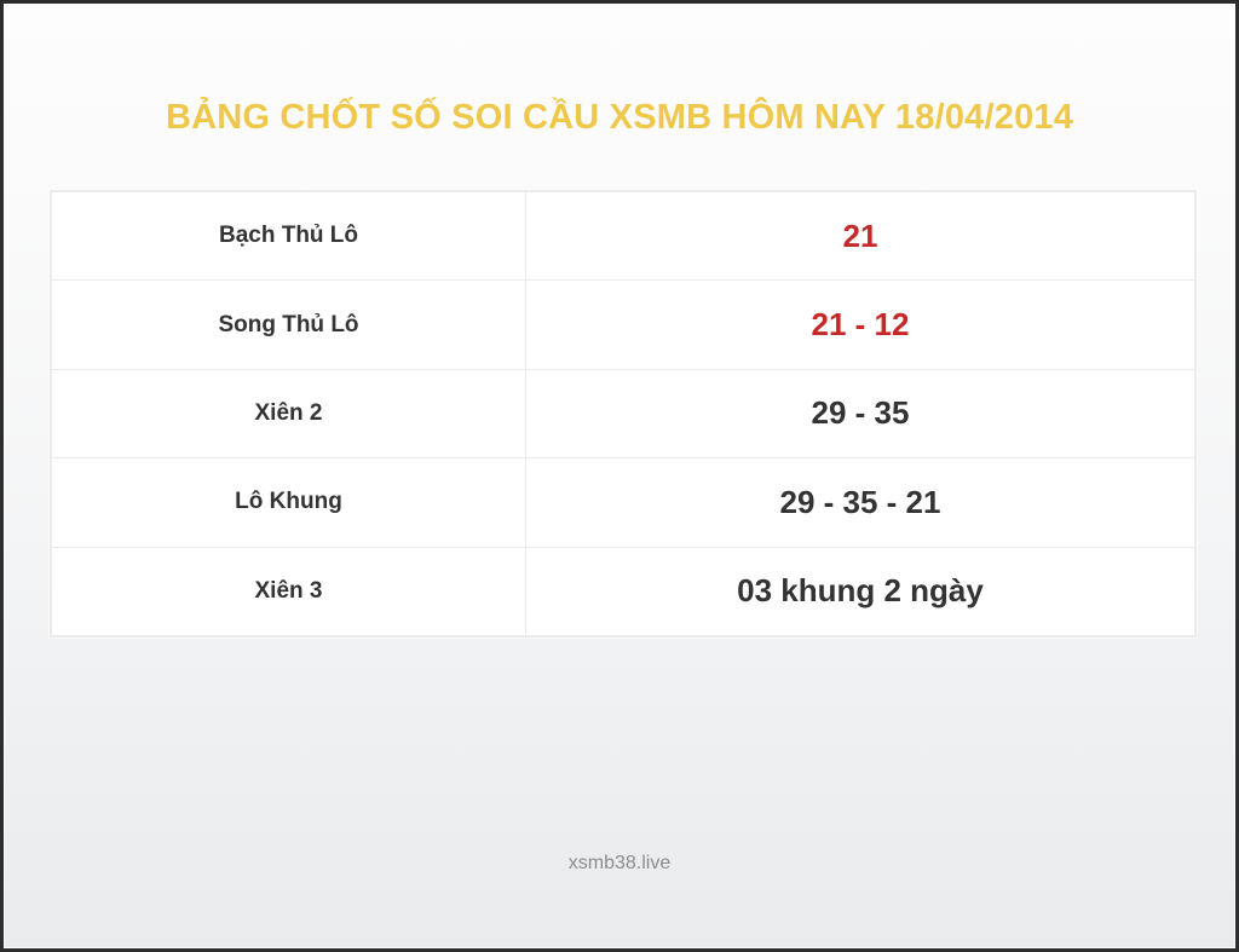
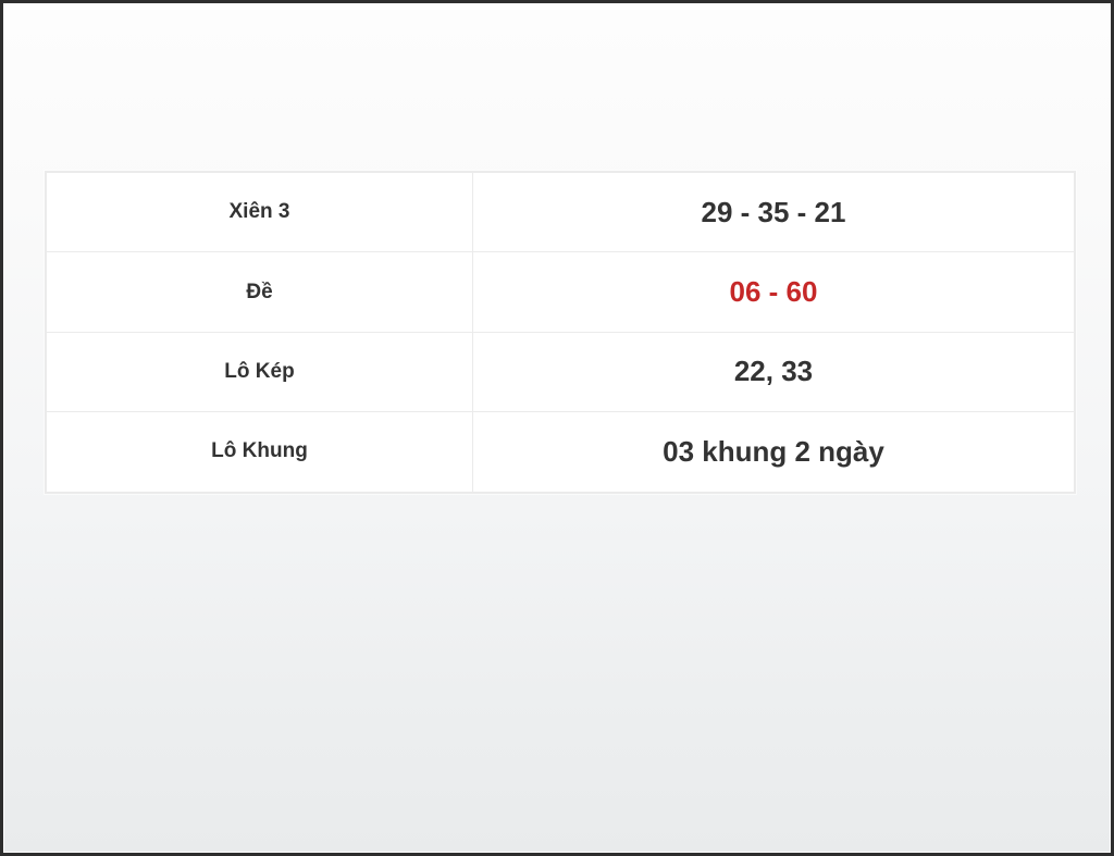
- BẢNG CHỐT SỐ SOI CẦU XSMB HÔM NAY 18/04/2014
- Bạch Thủ Lô	21
- Song Thủ Lô	21 - 12
- Xiên 2	29 - 35
- Lô Khung	29 - 35 - 21
+ Xiên 3	29 - 35 - 21
+ Đề	06 - 60
+ Lô Kép	22, 33
- Xiên 3	03 khung 2 ngày
+ Lô Khung	03 khung 2 ngày
- xsmb38.live
